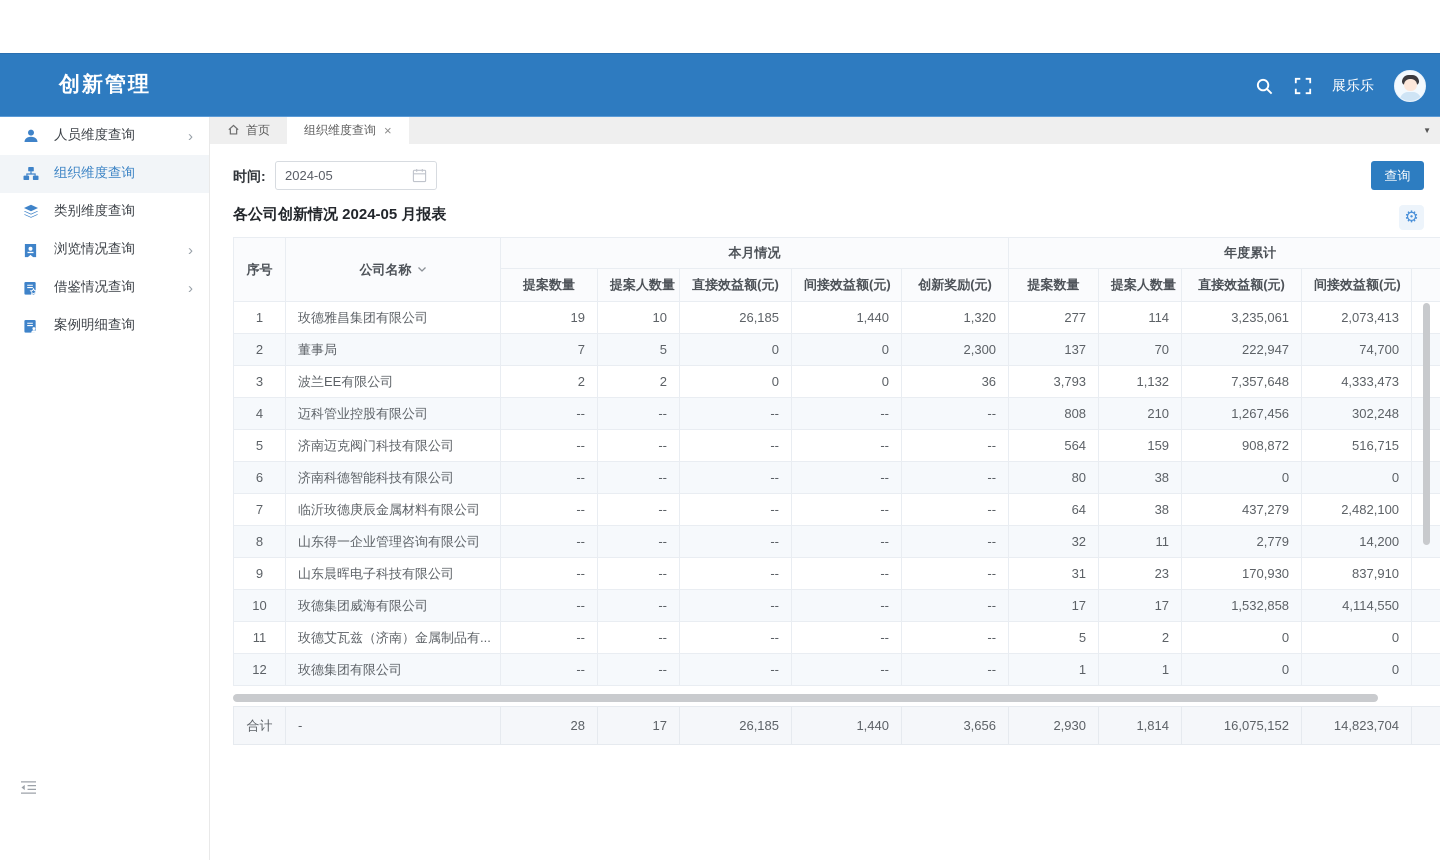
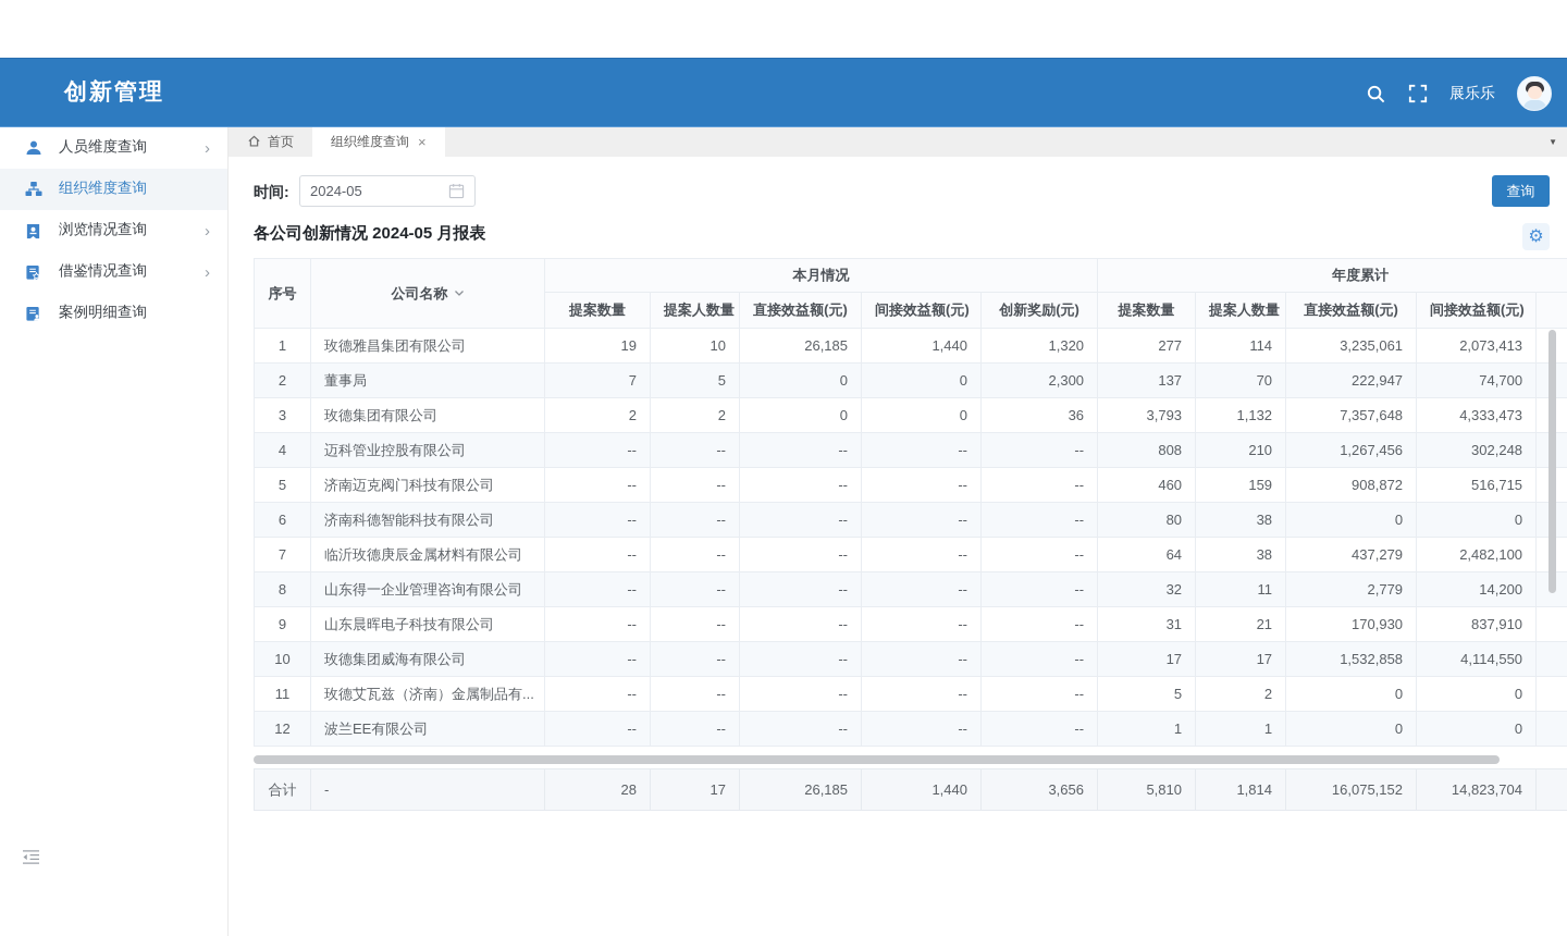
  创新管理
  展乐乐
  首页
  组织维度查询
  ×
  ▼
  人员维度查询
  ›
  组织维度查询
- 类别维度查询
  浏览情况查询
  ›
  借鉴情况查询
  ›
  案例明细查询
  时间:
  2024-05
  查询
  各公司创新情况 2024-05 月报表
  ⚙
  序号	公司名称	本月情况	年度累计
  提案数量	提案人数量	直接效益额(元)	间接效益额(元)	创新奖励(元)	提案数量	提案人数量	直接效益额(元)	间接效益额(元)
  1	玫德雅昌集团有限公司	19	10	26,185	1,440	1,320	277	114	3,235,061	2,073,413
  2	董事局	7	5	0	0	2,300	137	70	222,947	74,700
- 3	波兰EE有限公司	2	2	0	0	36	3,793	1,132	7,357,648	4,333,473
+ 3	玫德集团有限公司	2	2	0	0	36	3,793	1,132	7,357,648	4,333,473
  4	迈科管业控股有限公司	--	--	--	--	--	808	210	1,267,456	302,248
- 5	济南迈克阀门科技有限公司	--	--	--	--	--	564	159	908,872	516,715
+ 5	济南迈克阀门科技有限公司	--	--	--	--	--	460	159	908,872	516,715
  6	济南科德智能科技有限公司	--	--	--	--	--	80	38	0	0
  7	临沂玫德庚辰金属材料有限公司	--	--	--	--	--	64	38	437,279	2,482,100
  8	山东得一企业管理咨询有限公司	--	--	--	--	--	32	11	2,779	14,200
- 9	山东晨晖电子科技有限公司	--	--	--	--	--	31	23	170,930	837,910
+ 9	山东晨晖电子科技有限公司	--	--	--	--	--	31	21	170,930	837,910
  10	玫德集团威海有限公司	--	--	--	--	--	17	17	1,532,858	4,114,550
  11	玫德艾瓦兹（济南）金属制品有...	--	--	--	--	--	5	2	0	0
- 12	玫德集团有限公司	--	--	--	--	--	1	1	0	0
+ 12	波兰EE有限公司	--	--	--	--	--	1	1	0	0
- 合计	-	28	17	26,185	1,440	3,656	2,930	1,814	16,075,152	14,823,704
+ 合计	-	28	17	26,185	1,440	3,656	5,810	1,814	16,075,152	14,823,704
